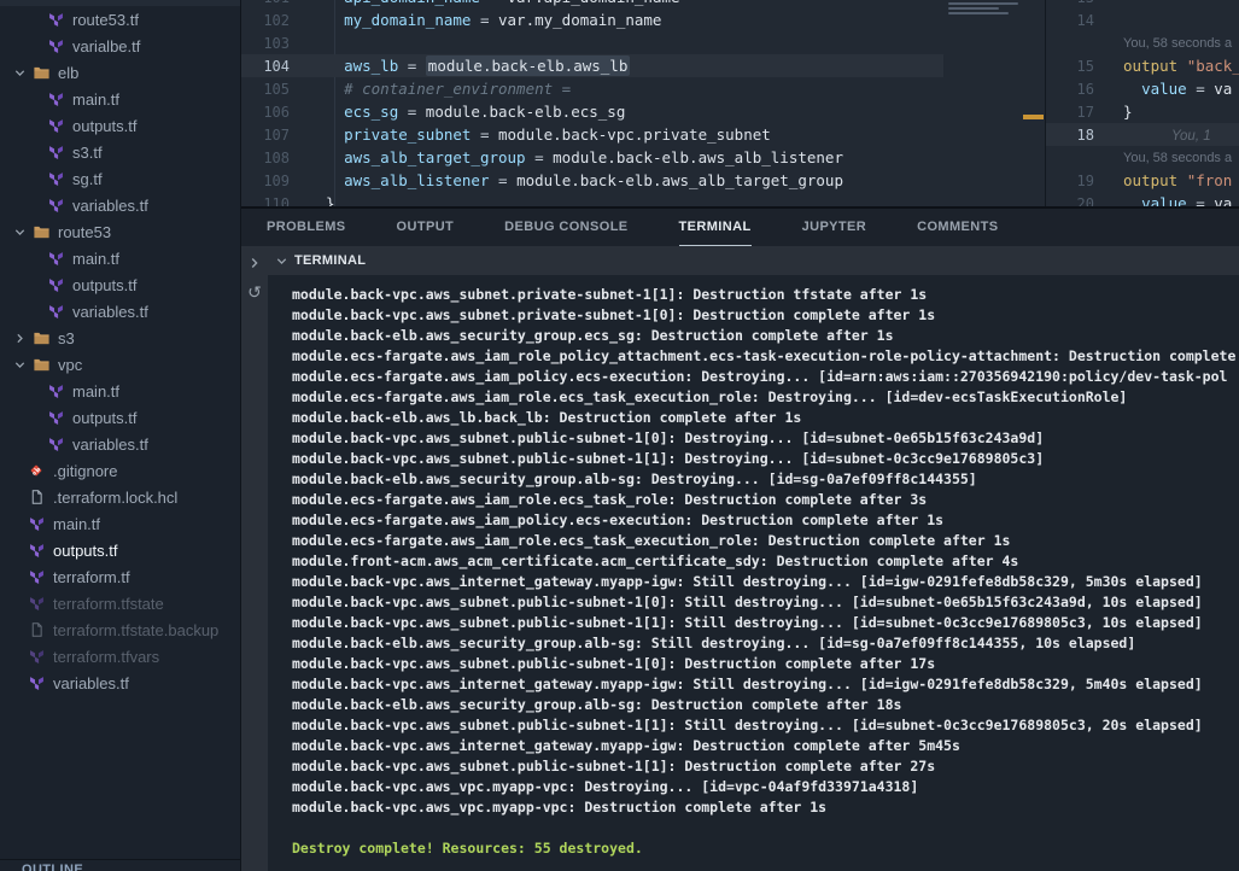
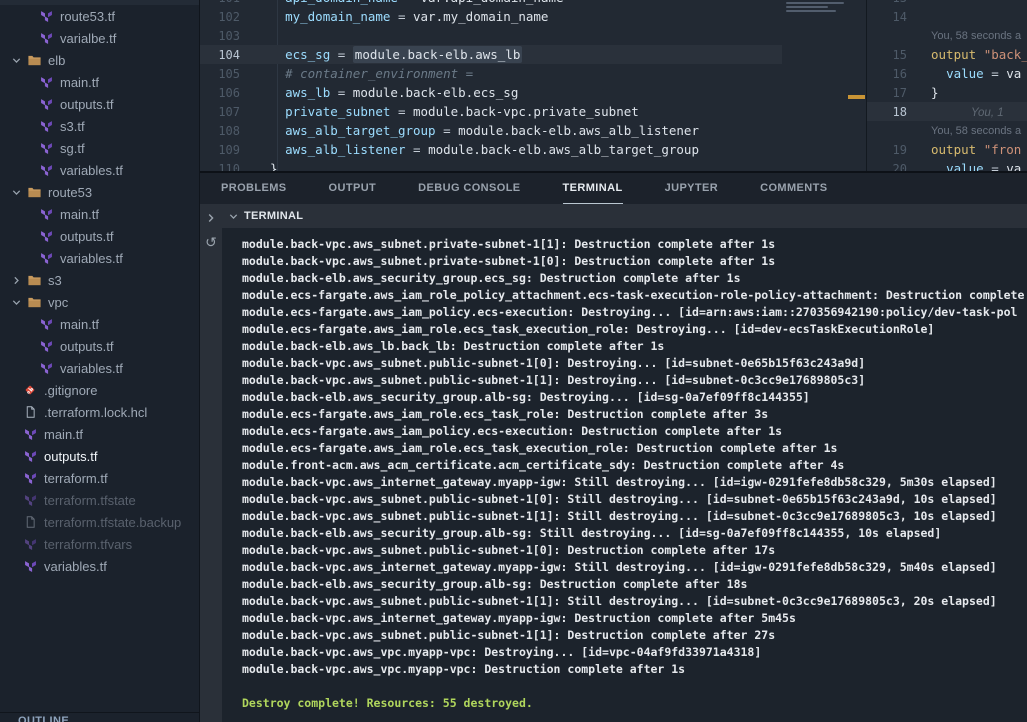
  route53.tf
  varialbe.tf
  elb
  main.tf
  outputs.tf
  s3.tf
  sg.tf
  variables.tf
  route53
  main.tf
  outputs.tf
  variables.tf
  s3
  vpc
  main.tf
  outputs.tf
  variables.tf
  .gitignore
  .terraform.lock.hcl
  main.tf
  outputs.tf
  terraform.tf
  terraform.tfstate
  terraform.tfstate.backup
  terraform.tfvars
  variables.tf
  OUTLINE
  102
  my_domain_name = var.my_domain_name
  103
  104
- aws_lb = module.back-elb.aws_lb
+ ecs_sg = module.back-elb.aws_lb
  105
  # container_environment =
  106
- ecs_sg = module.back-elb.ecs_sg
+ aws_lb = module.back-elb.ecs_sg
  107
  private_subnet = module.back-vpc.private_subnet
  108
  aws_alb_target_group = module.back-elb.aws_alb_listener
  109
  aws_alb_listener = module.back-elb.aws_alb_target_group
  110
  }
  14
  You, 58 seconds a
  15
  output "back_
  16
  value = va
  17
  }
  18
  You, 1
  You, 58 seconds a
  19
  output "fron
  20
  value = va
  PROBLEMS
  OUTPUT
  DEBUG CONSOLE
  TERMINAL
  JUPYTER
  COMMENTS
  ↺
  TERMINAL
- module.back-vpc.aws_subnet.private-subnet-1[1]: Destruction tfstate after 1s
+ module.back-vpc.aws_subnet.private-subnet-1[1]: Destruction complete after 1s
  module.back-vpc.aws_subnet.private-subnet-1[0]: Destruction complete after 1s
  module.back-elb.aws_security_group.ecs_sg: Destruction complete after 1s
  module.ecs-fargate.aws_iam_role_policy_attachment.ecs-task-execution-role-policy-attachment: Destruction complete
  module.ecs-fargate.aws_iam_policy.ecs-execution: Destroying... [id=arn:aws:iam::270356942190:policy/dev-task-pol
  module.ecs-fargate.aws_iam_role.ecs_task_execution_role: Destroying... [id=dev-ecsTaskExecutionRole]
  module.back-elb.aws_lb.back_lb: Destruction complete after 1s
  module.back-vpc.aws_subnet.public-subnet-1[0]: Destroying... [id=subnet-0e65b15f63c243a9d]
  module.back-vpc.aws_subnet.public-subnet-1[1]: Destroying... [id=subnet-0c3cc9e17689805c3]
  module.back-elb.aws_security_group.alb-sg: Destroying... [id=sg-0a7ef09ff8c144355]
  module.ecs-fargate.aws_iam_role.ecs_task_role: Destruction complete after 3s
  module.ecs-fargate.aws_iam_policy.ecs-execution: Destruction complete after 1s
  module.ecs-fargate.aws_iam_role.ecs_task_execution_role: Destruction complete after 1s
  module.front-acm.aws_acm_certificate.acm_certificate_sdy: Destruction complete after 4s
  module.back-vpc.aws_internet_gateway.myapp-igw: Still destroying... [id=igw-0291fefe8db58c329, 5m30s elapsed]
  module.back-vpc.aws_subnet.public-subnet-1[0]: Still destroying... [id=subnet-0e65b15f63c243a9d, 10s elapsed]
  module.back-vpc.aws_subnet.public-subnet-1[1]: Still destroying... [id=subnet-0c3cc9e17689805c3, 10s elapsed]
  module.back-elb.aws_security_group.alb-sg: Still destroying... [id=sg-0a7ef09ff8c144355, 10s elapsed]
  module.back-vpc.aws_subnet.public-subnet-1[0]: Destruction complete after 17s
  module.back-vpc.aws_internet_gateway.myapp-igw: Still destroying... [id=igw-0291fefe8db58c329, 5m40s elapsed]
  module.back-elb.aws_security_group.alb-sg: Destruction complete after 18s
  module.back-vpc.aws_subnet.public-subnet-1[1]: Still destroying... [id=subnet-0c3cc9e17689805c3, 20s elapsed]
  module.back-vpc.aws_internet_gateway.myapp-igw: Destruction complete after 5m45s
  module.back-vpc.aws_subnet.public-subnet-1[1]: Destruction complete after 27s
  module.back-vpc.aws_vpc.myapp-vpc: Destroying... [id=vpc-04af9fd33971a4318]
  module.back-vpc.aws_vpc.myapp-vpc: Destruction complete after 1s
  Destroy complete! Resources: 55 destroyed.
